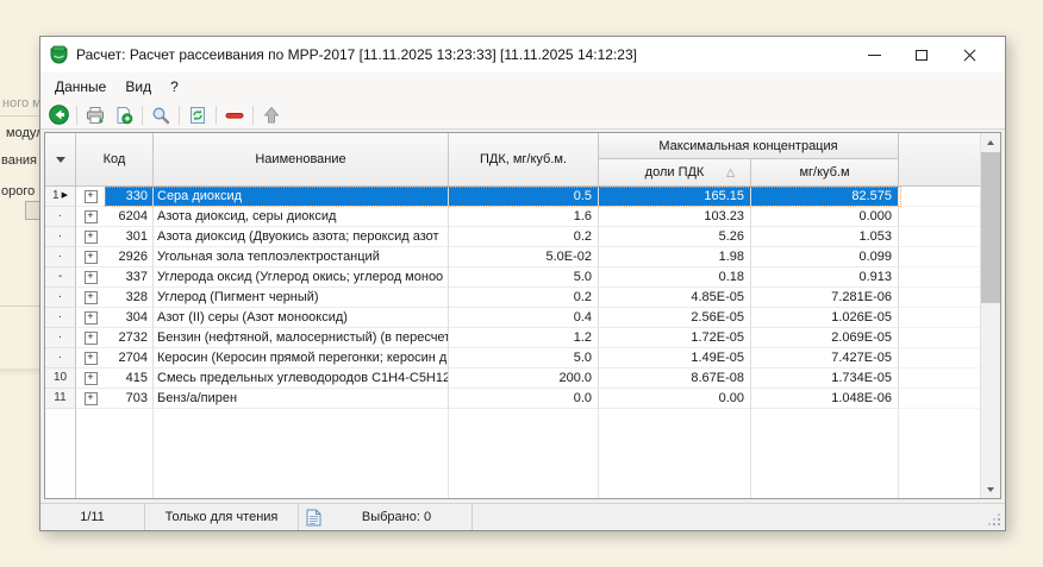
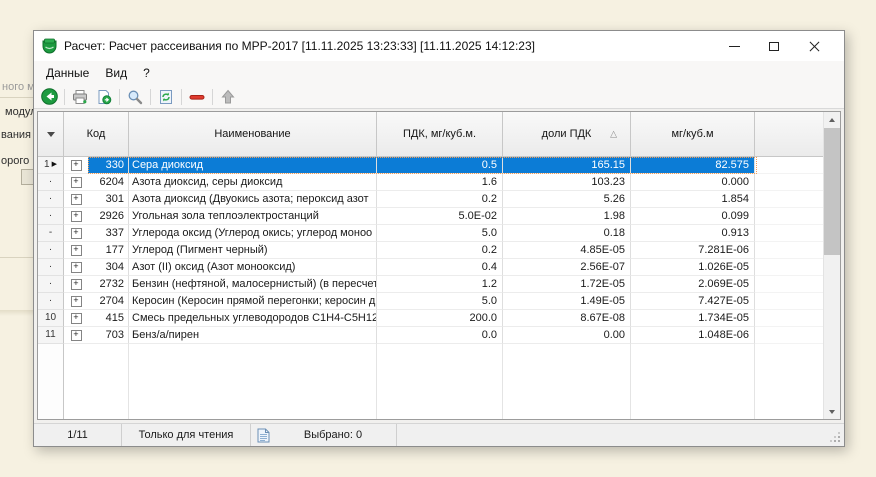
  ного м
  моду
  вания
  орого
  Расчет: Расчет рассеивания по МРР-2017 [11.11.2025 13:23:33] [11.11.2025 14:12:23]
  Данные
  Вид
  ?
  Код
  Наименование
  ПДК, мг/куб.м.
- Максимальная концентрация
  доли ПДК
  △
  мг/куб.м
  1
  +
  330
  Сера диоксид
  0.5
  165.15
  82.575
  ·
  +
  6204
  Азота диоксид, серы диоксид
  1.6
  103.23
  0.000
  ·
  +
  301
  Азота диоксид (Двуокись азота; пероксид азот
  0.2
  5.26
- 1.053
+ 1.854
  ·
  +
  2926
  Угольная зола теплоэлектростанций
  5.0E-02
  1.98
  0.099
  -
  +
  337
  Углерода оксид (Углерод окись; углерод моноо
  5.0
  0.18
  0.913
  ·
  +
- 328
+ 177
  Углерод (Пигмент черный)
  0.2
  4.85E-05
  7.281E-06
  ·
  +
  304
- Азот (II) серы (Азот монооксид)
+ Азот (II) оксид (Азот монооксид)
  0.4
- 2.56E-05
+ 2.56E-07
  1.026E-05
  ·
  +
  2732
  Бензин (нефтяной, малосернистый) (в пересчет
  1.2
  1.72E-05
  2.069E-05
  ·
  +
  2704
  Керосин (Керосин прямой перегонки; керосин д
  5.0
  1.49E-05
  7.427E-05
  10
  +
  415
  Смесь предельных углеводородов С1Н4-С5Н12
  200.0
  8.67E-08
  1.734E-05
  11
  +
  703
  Бенз/а/пирен
  0.0
  0.00
  1.048E-06
  1/11
  Только для чтения
  Выбрано: 0
